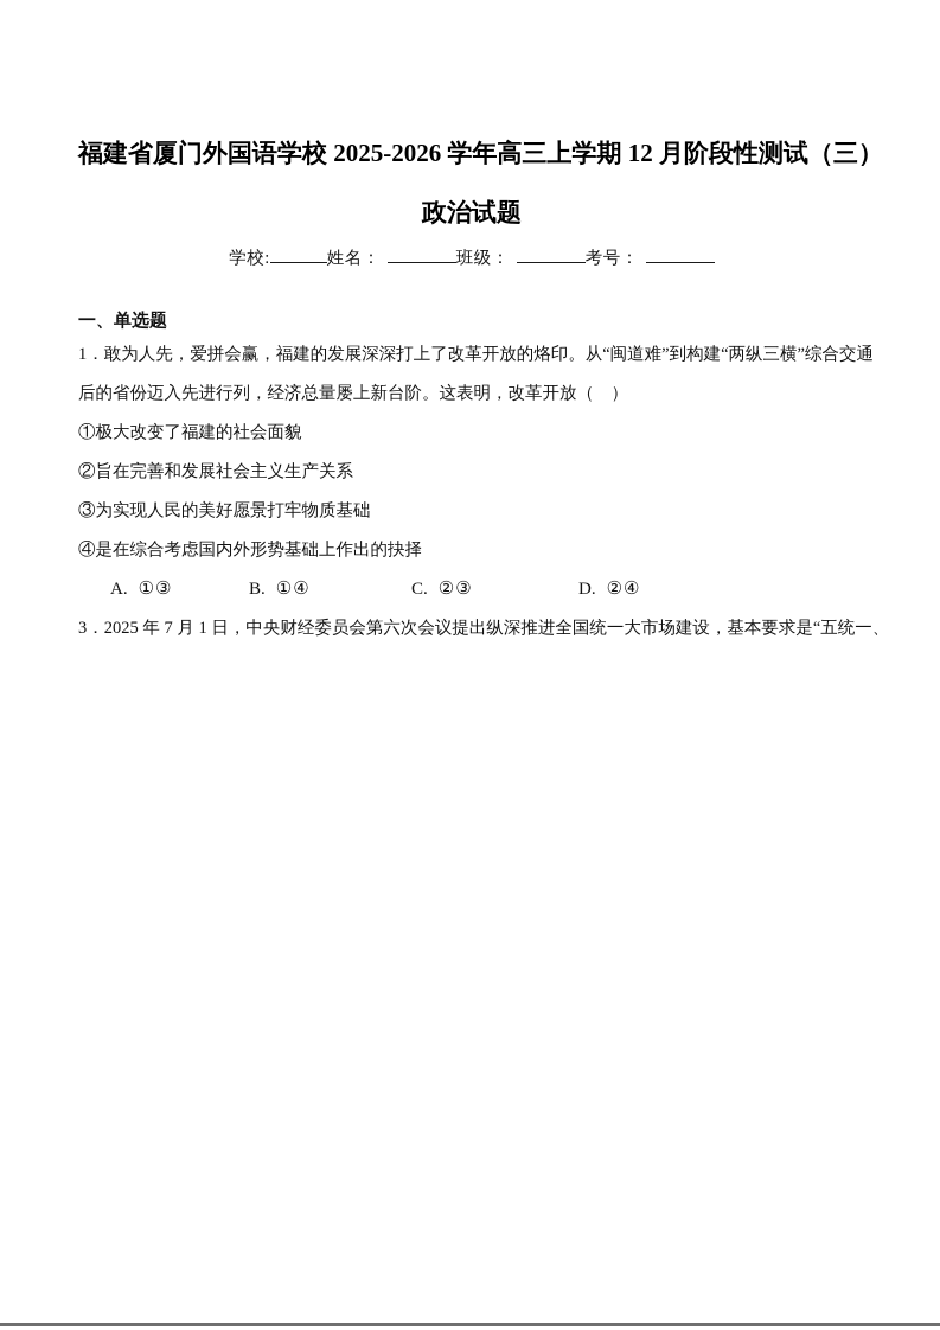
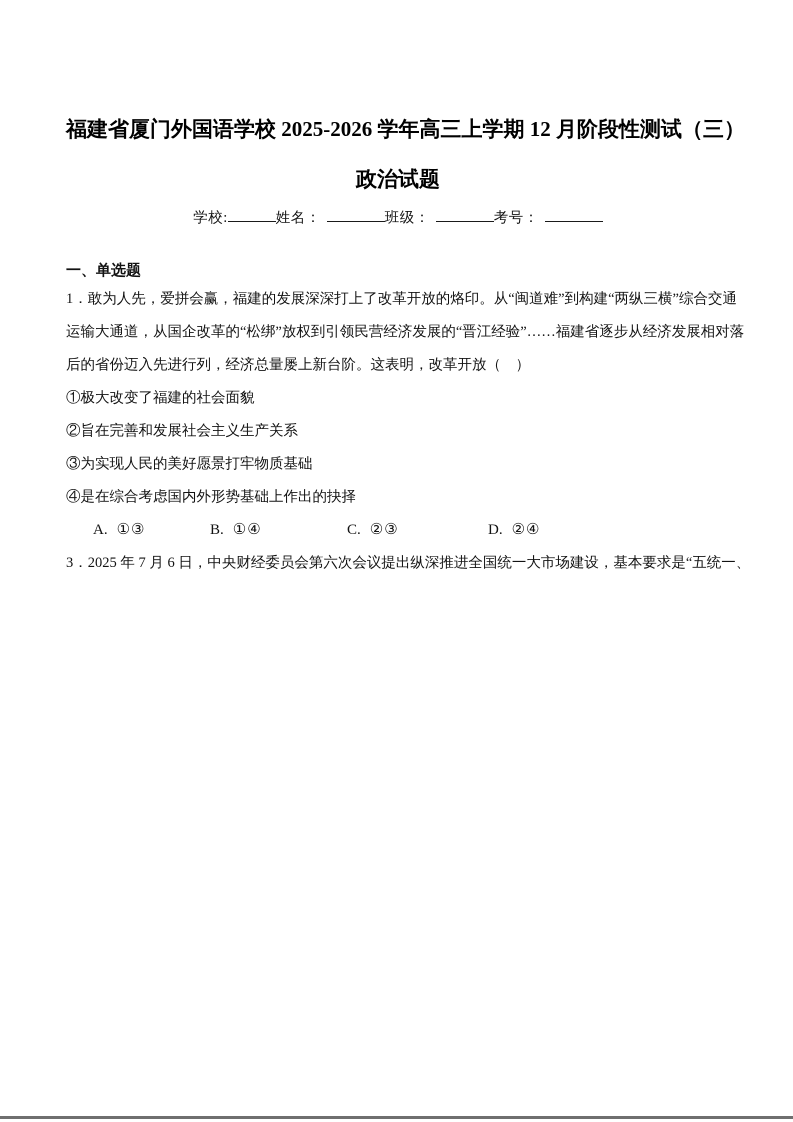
  福建省厦门外国语学校 2025-2026 学年高三上学期 12 月阶段性测试（三）
  政治试题
  学校: 姓名： 班级： 考号：
  一、单选题
  1．敢为人先，爱拼会赢，福建的发展深深打上了改革开放的烙印。从“闽道难”到构建“两纵三横”综合交通
+ 运输大通道，从国企改革的“松绑”放权到引领民营经济发展的“晋江经验”……福建省逐步从经济发展相对落
  后的省份迈入先进行列，经济总量屡上新台阶。这表明，改革开放（ ）
  ①极大改变了福建的社会面貌
  ②旨在完善和发展社会主义生产关系
  ③为实现人民的美好愿景打牢物质基础
  ④是在综合考虑国内外形势基础上作出的抉择
  A. ①③ B. ①④ C. ②③ D. ②④
- 3．2025 年 7 月 1 日，中央财经委员会第六次会议提出纵深推进全国统一大市场建设，基本要求是“五统一、
+ 3．2025 年 7 月 6 日，中央财经委员会第六次会议提出纵深推进全国统一大市场建设，基本要求是“五统一、
